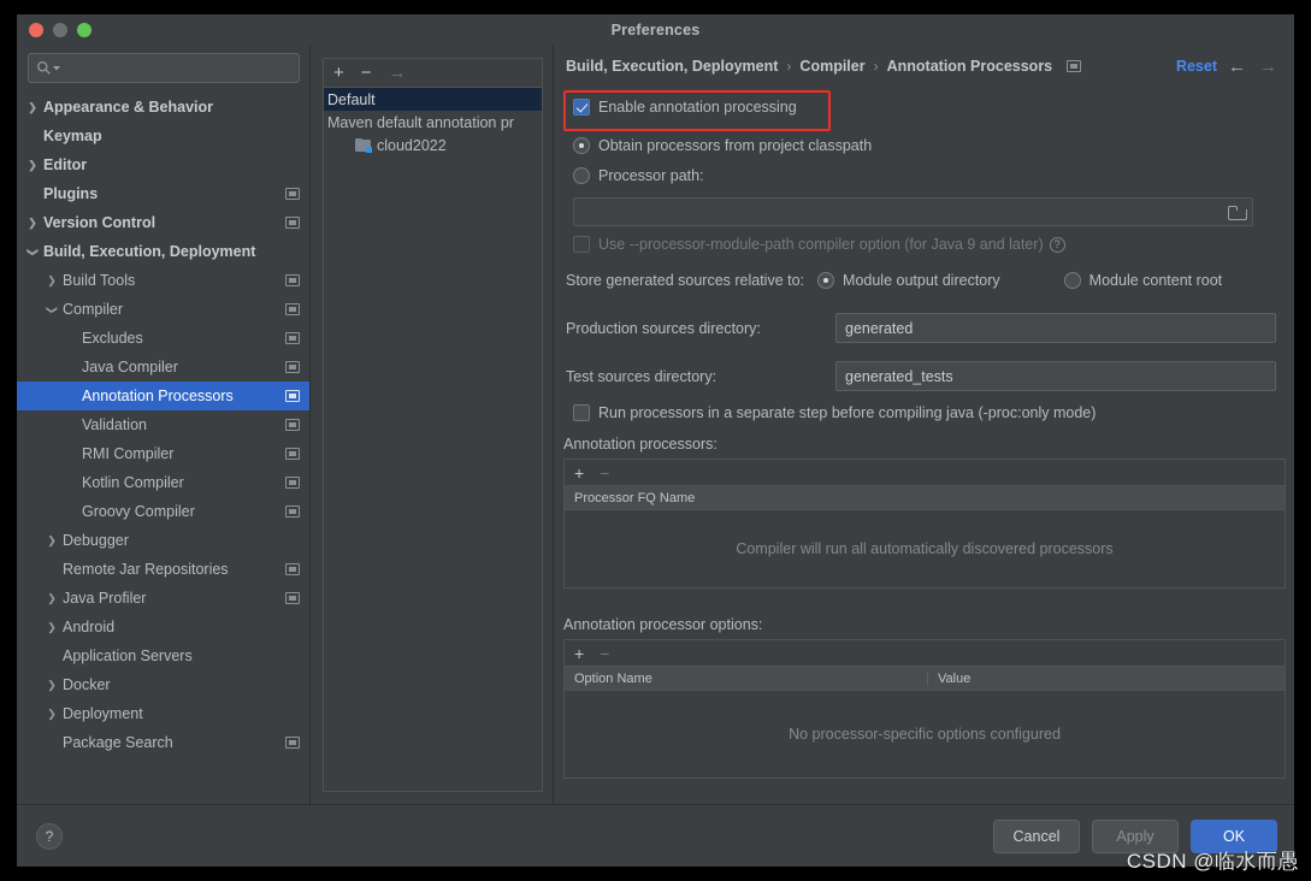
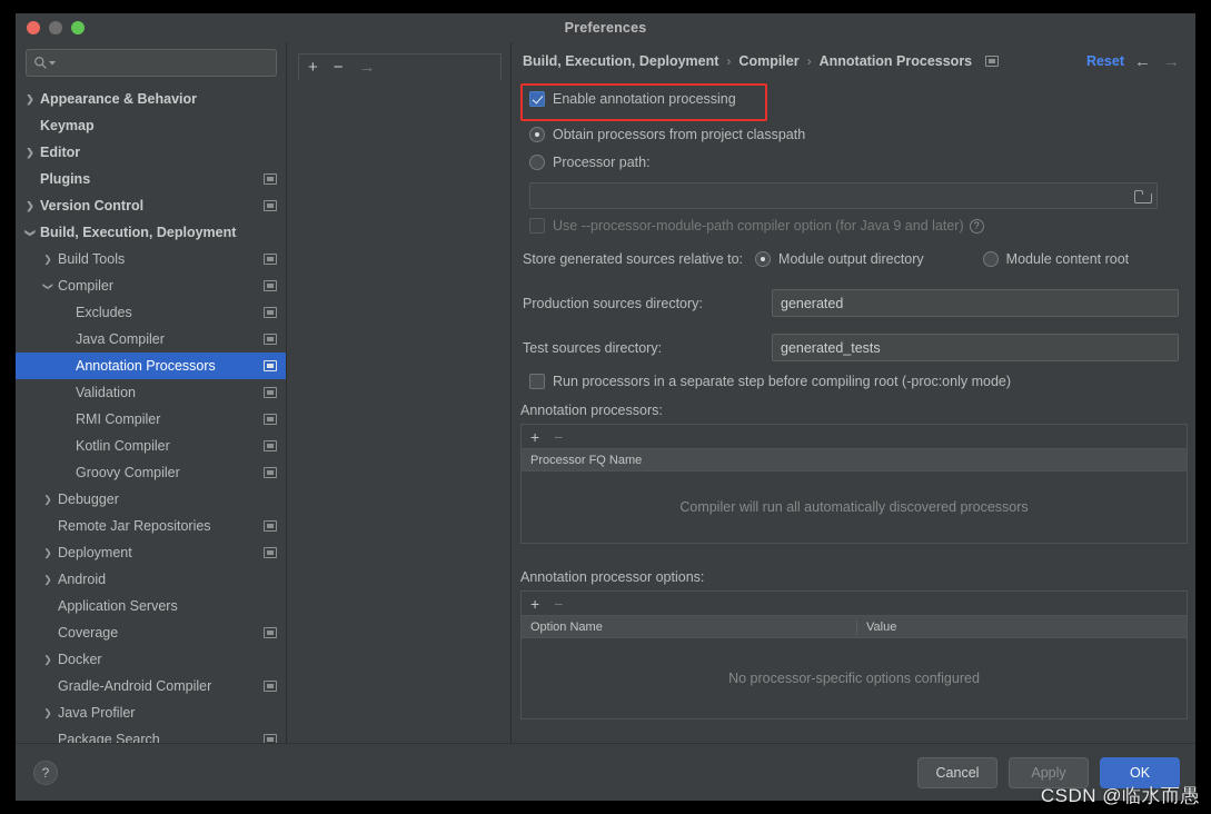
  Preferences
  ❯
  Appearance & Behavior
  Keymap
  ❯
  Editor
  Plugins
  ❯
  Version Control
  Build, Execution, Deployment
  ❯
  Build Tools
  Compiler
  Excludes
  Java Compiler
  Annotation Processors
  Validation
  RMI Compiler
  Kotlin Compiler
  Groovy Compiler
  ❯
  Debugger
  Remote Jar Repositories
  ❯
- Java Profiler
+ Deployment
  ❯
  Android
  Application Servers
+ Coverage
  ❯
  Docker
+ Gradle-Android Compiler
  ❯
- Deployment
+ Java Profiler
  Package Search
  +
  −
  →
- Default
- Maven default annotation pr
- cloud2022
  Build, Execution, Deployment
  ›
  Compiler
  ›
  Annotation Processors
  Reset
  ←
  →
  Enable annotation processing
  Obtain processors from project classpath
  Processor path:
  Use --processor-module-path compiler option (for Java 9 and later)
  ?
  Store generated sources relative to:
  Module output directory
  Module content root
  Production sources directory:
  generated
  Test sources directory:
  generated_tests
- Run processors in a separate step before compiling java (-proc:only mode)
+ Run processors in a separate step before compiling root (-proc:only mode)
  Annotation processors:
  +
  −
  Processor FQ Name
  Compiler will run all automatically discovered processors
  Annotation processor options:
  +
  −
  Option Name
  Value
  No processor-specific options configured
  ?
  Cancel
  Apply
  OK
  CSDN @临水而愚
